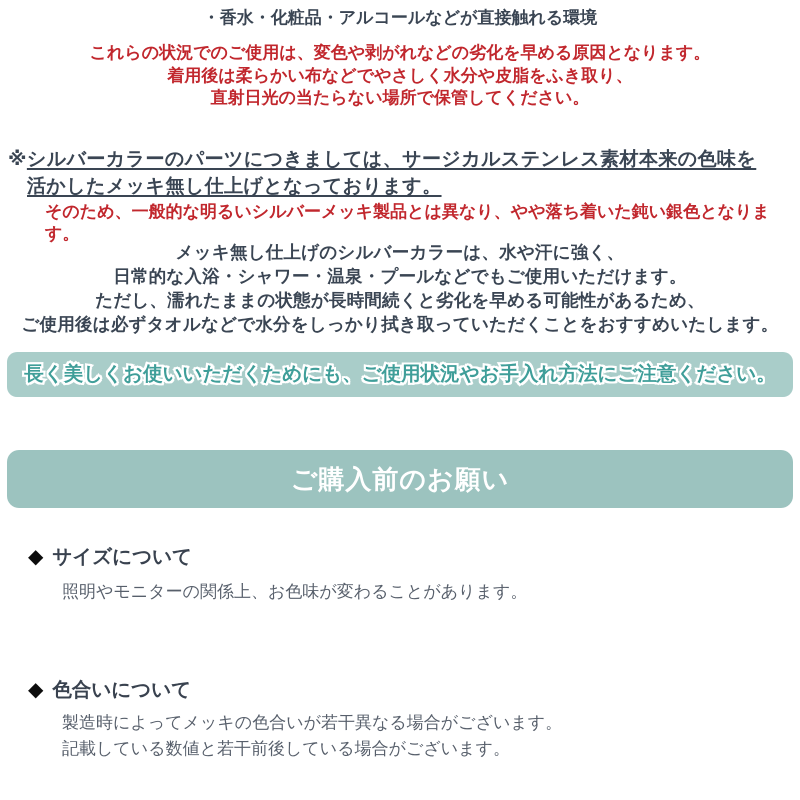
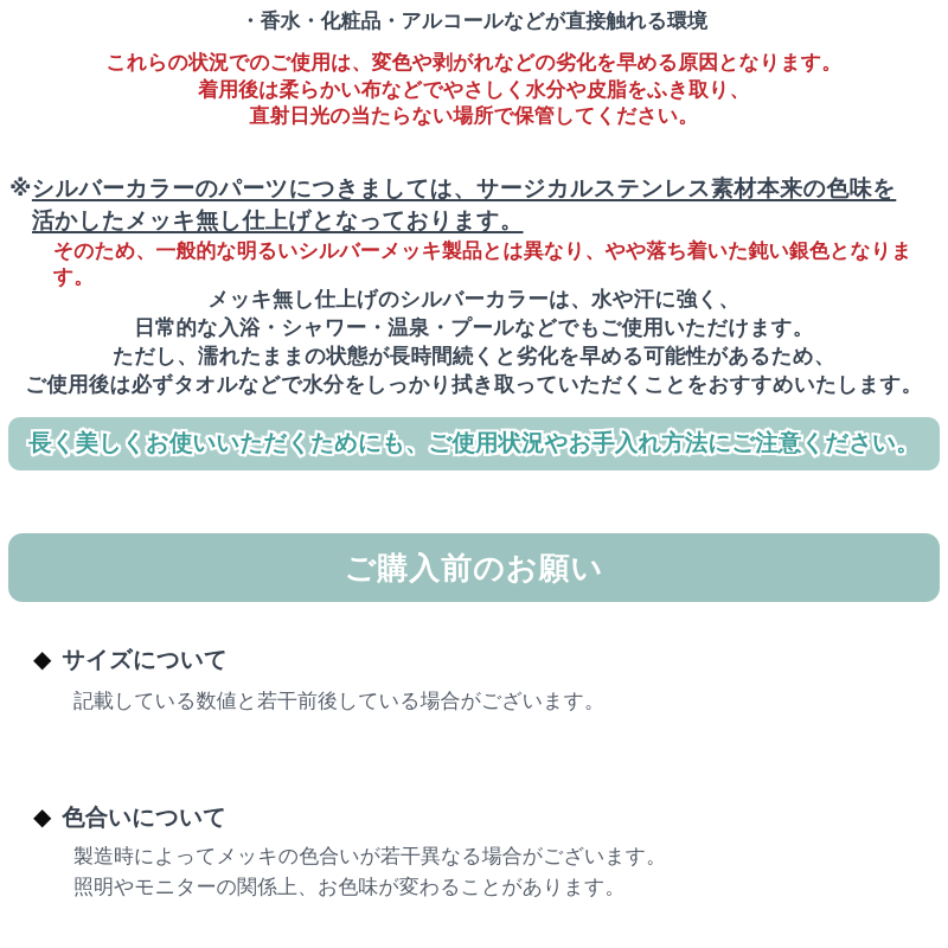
  ・香水・化粧品・アルコールなどが直接触れる環境
  これらの状況でのご使用は、変色や剥がれなどの劣化を早める原因となります。
  着用後は柔らかい布などでやさしく水分や皮脂をふき取り、
  直射日光の当たらない場所で保管してください。
  ※シルバーカラーのパーツにつきましては、サージカルステンレス素材本来の色味を
  活かしたメッキ無し仕上げとなっております。
  そのため、一般的な明るいシルバーメッキ製品とは異なり、やや落ち着いた鈍い銀色となります。
  メッキ無し仕上げのシルバーカラーは、水や汗に強く、
  日常的な入浴・シャワー・温泉・プールなどでもご使用いただけます。
  ただし、濡れたままの状態が長時間続くと劣化を早める可能性があるため、
  ご使用後は必ずタオルなどで水分をしっかり拭き取っていただくことをおすすめいたします。
  長く美しくお使いいただくためにも、ご使用状況やお手入れ方法にご注意ください。
  ご購入前のお願い
  ◆
  サイズについて
- 照明やモニターの関係上、お色味が変わることがあります。
+ 記載している数値と若干前後している場合がございます。
  ◆
  色合いについて
  製造時によってメッキの色合いが若干異なる場合がございます。
- 記載している数値と若干前後している場合がございます。
+ 照明やモニターの関係上、お色味が変わることがあります。
